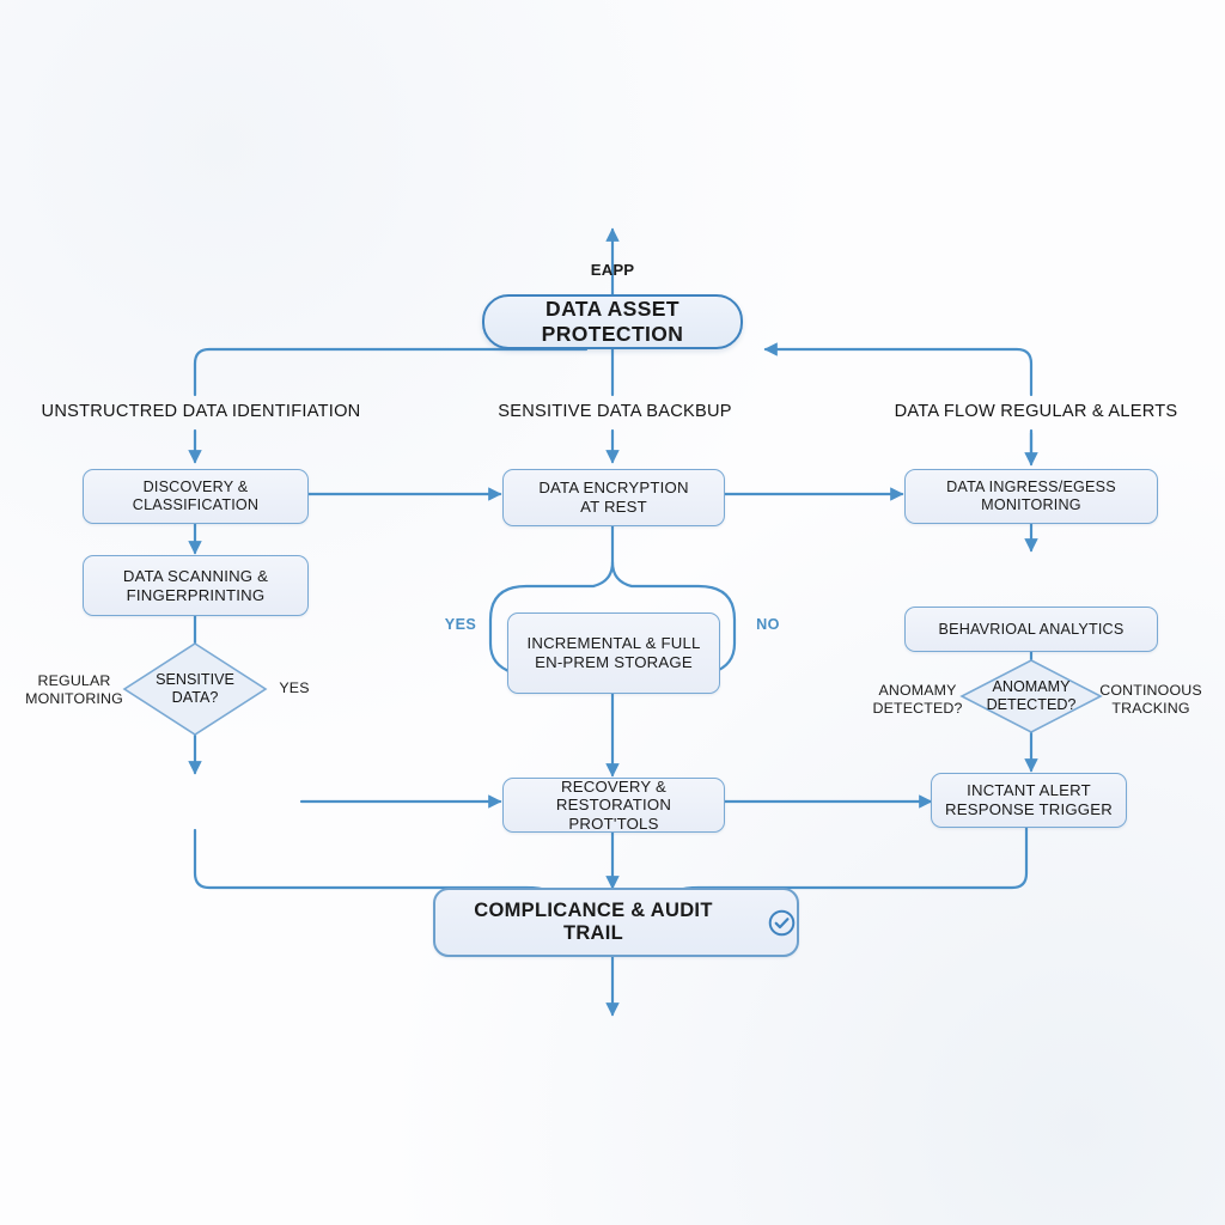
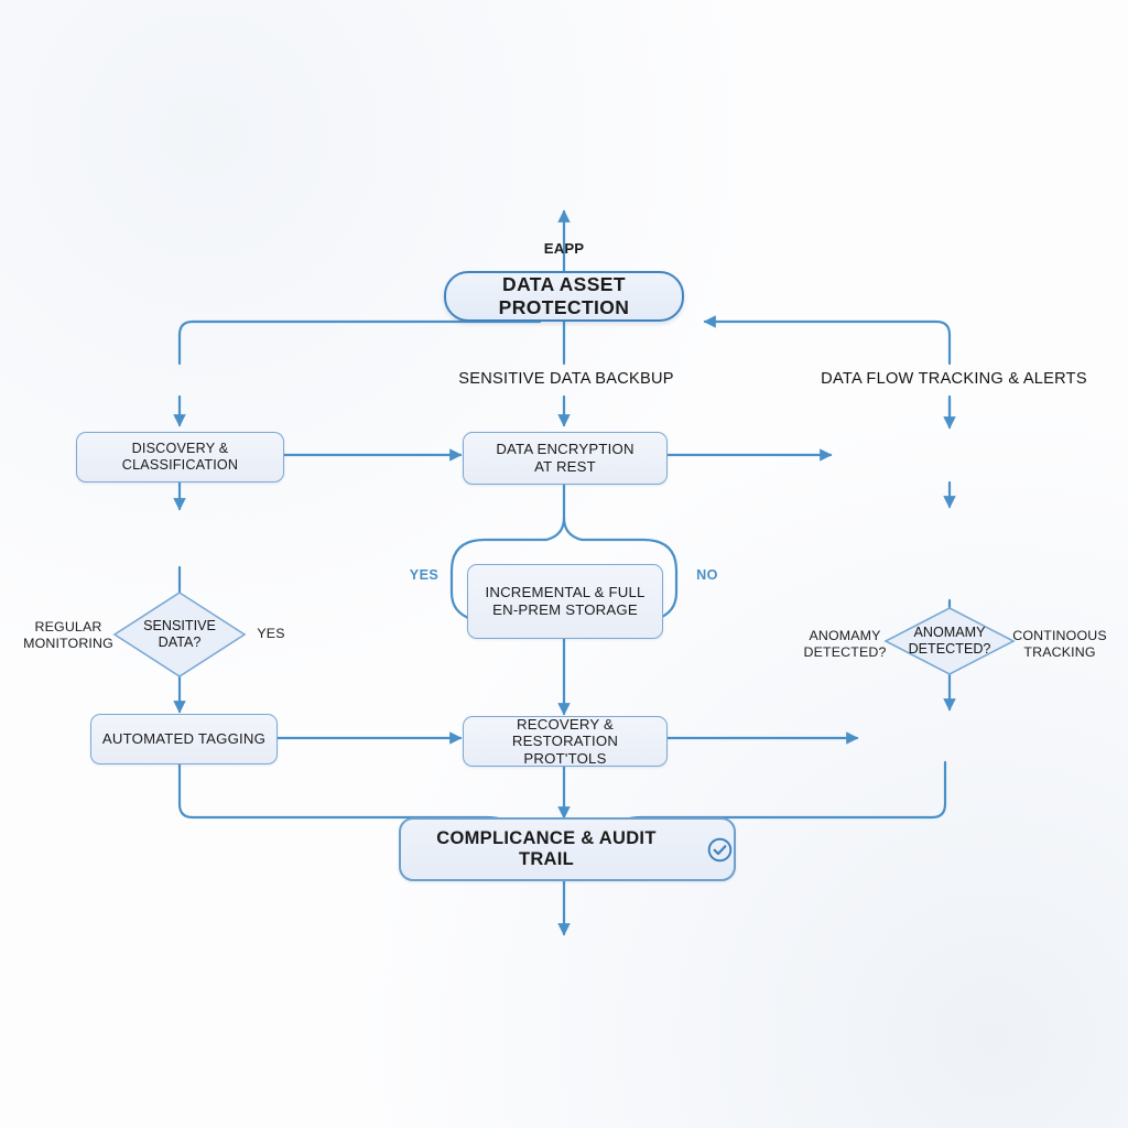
  DATA ASSET PROTECTION
  EAPP
- UNSTRUCTRED DATA IDENTIFIATION
  SENSITIVE DATA BACKBUP
- DATA FLOW REGULAR & ALERTS
+ DATA FLOW TRACKING & ALERTS
  DISCOVERY & CLASSIFICATION
- DATA SCANNING &
- FINGERPRINTING
  SENSITIVE
  DATA?
  REGULAR
  MONITORING
  YES
+ AUTOMATED TAGGING
  DATA ENCRYPTION
  AT REST
  YES
  NO
  INCREMENTAL & FULL
  EN-PREM STORAGE
  RECOVERY & RESTORATION
  PROT'TOLS
- DATA INGRESS/EGESS MONITORING
- BEHAVRIOAL ANALYTICS
  ANOMAMY
  DETECTED?
  ANOMAMY
  DETECTED?
  CONTINOOUS
  TRACKING
- INCTANT ALERT
- RESPONSE TRIGGER
  COMPLICANCE & AUDIT TRAIL
